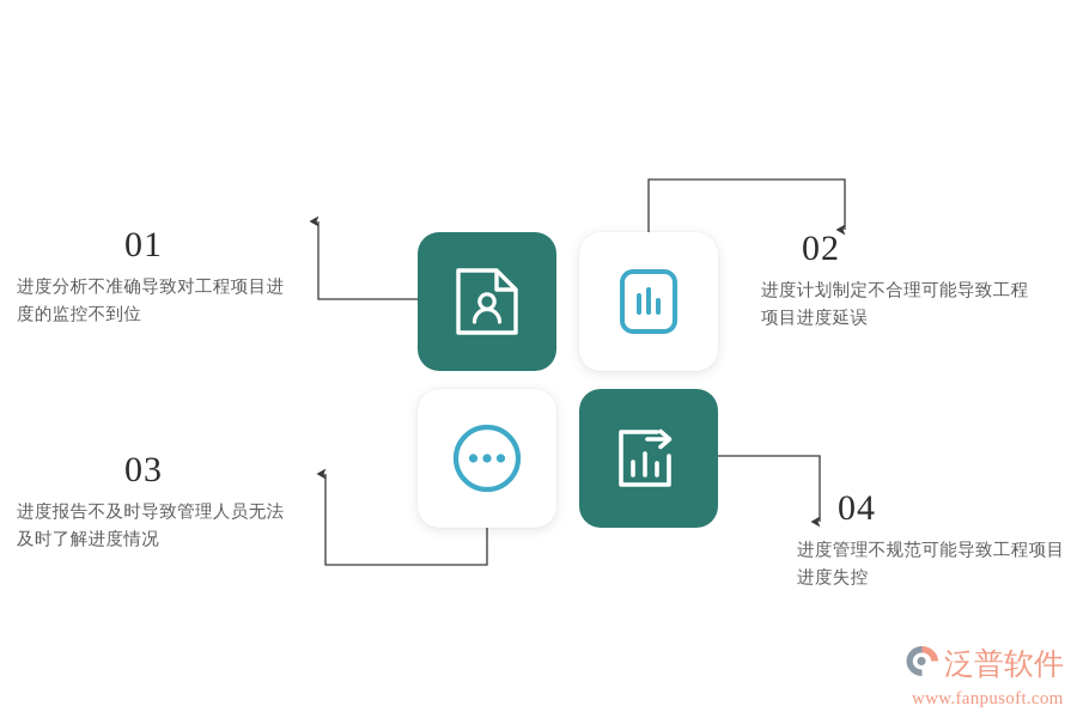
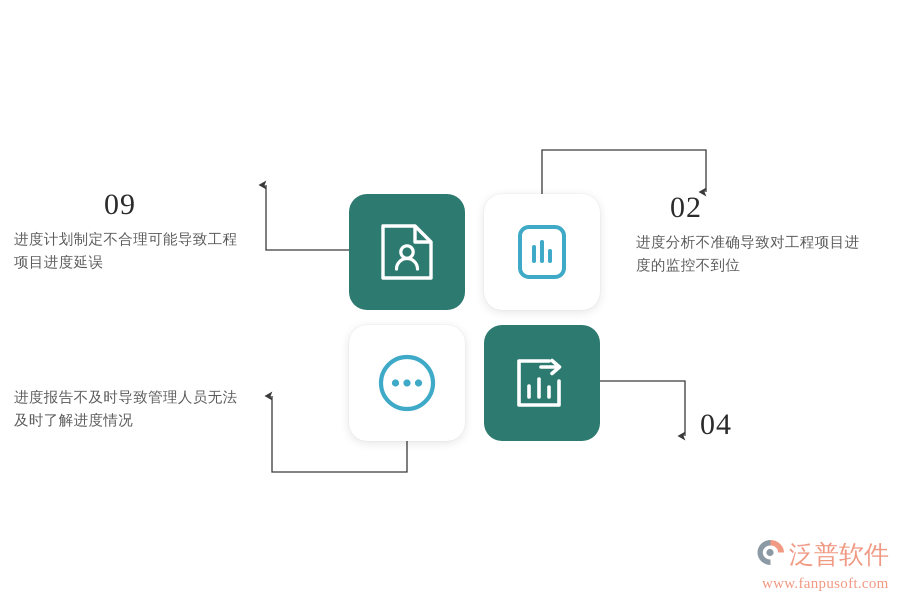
- 01
+ 09
- 进度分析不准确导致对工程项目进度的监控不到位
+ 进度计划制定不合理可能导致工程项目进度延误
  02
- 进度计划制定不合理可能导致工程项目进度延误
+ 进度分析不准确导致对工程项目进度的监控不到位
- 03
  进度报告不及时导致管理人员无法及时了解进度情况
  04
- 进度管理不规范可能导致工程项目进度失控
  泛普软件
  www.fanpusoft.com
